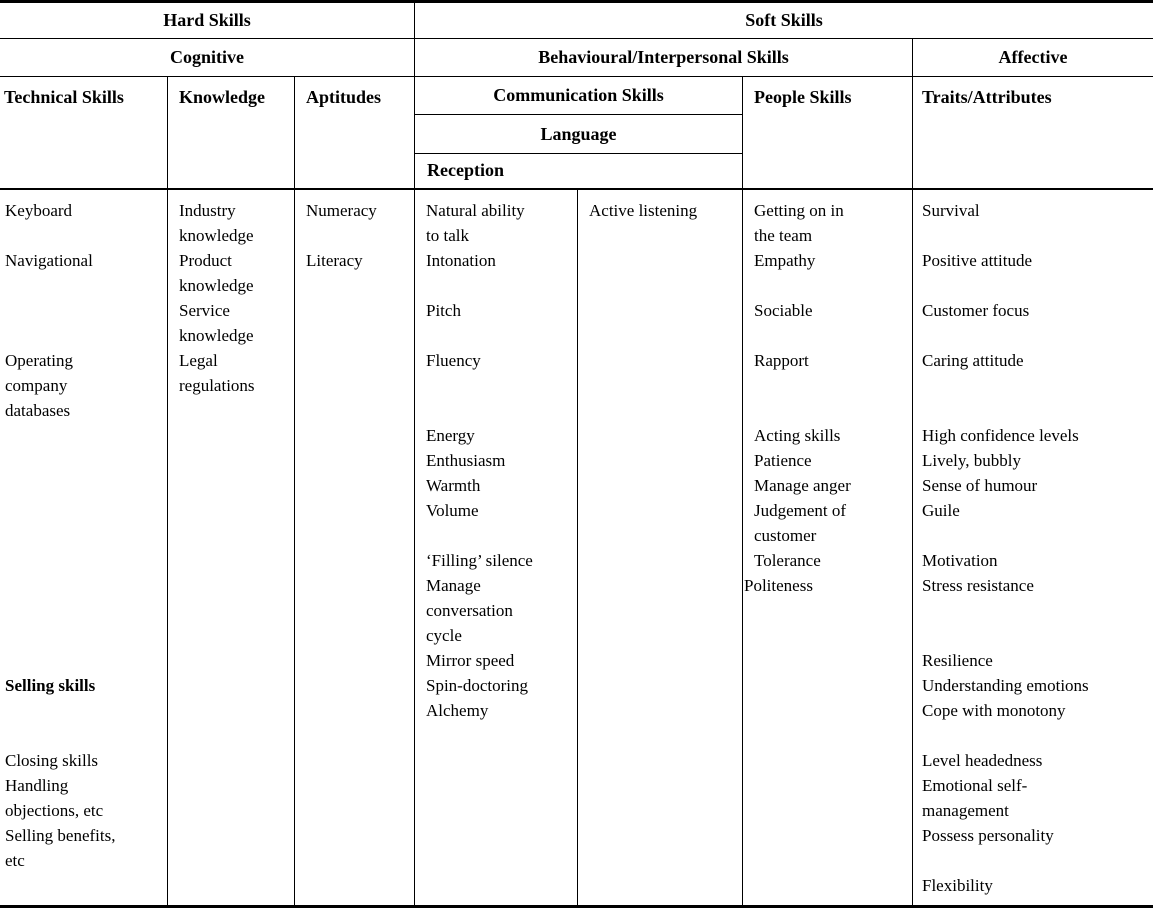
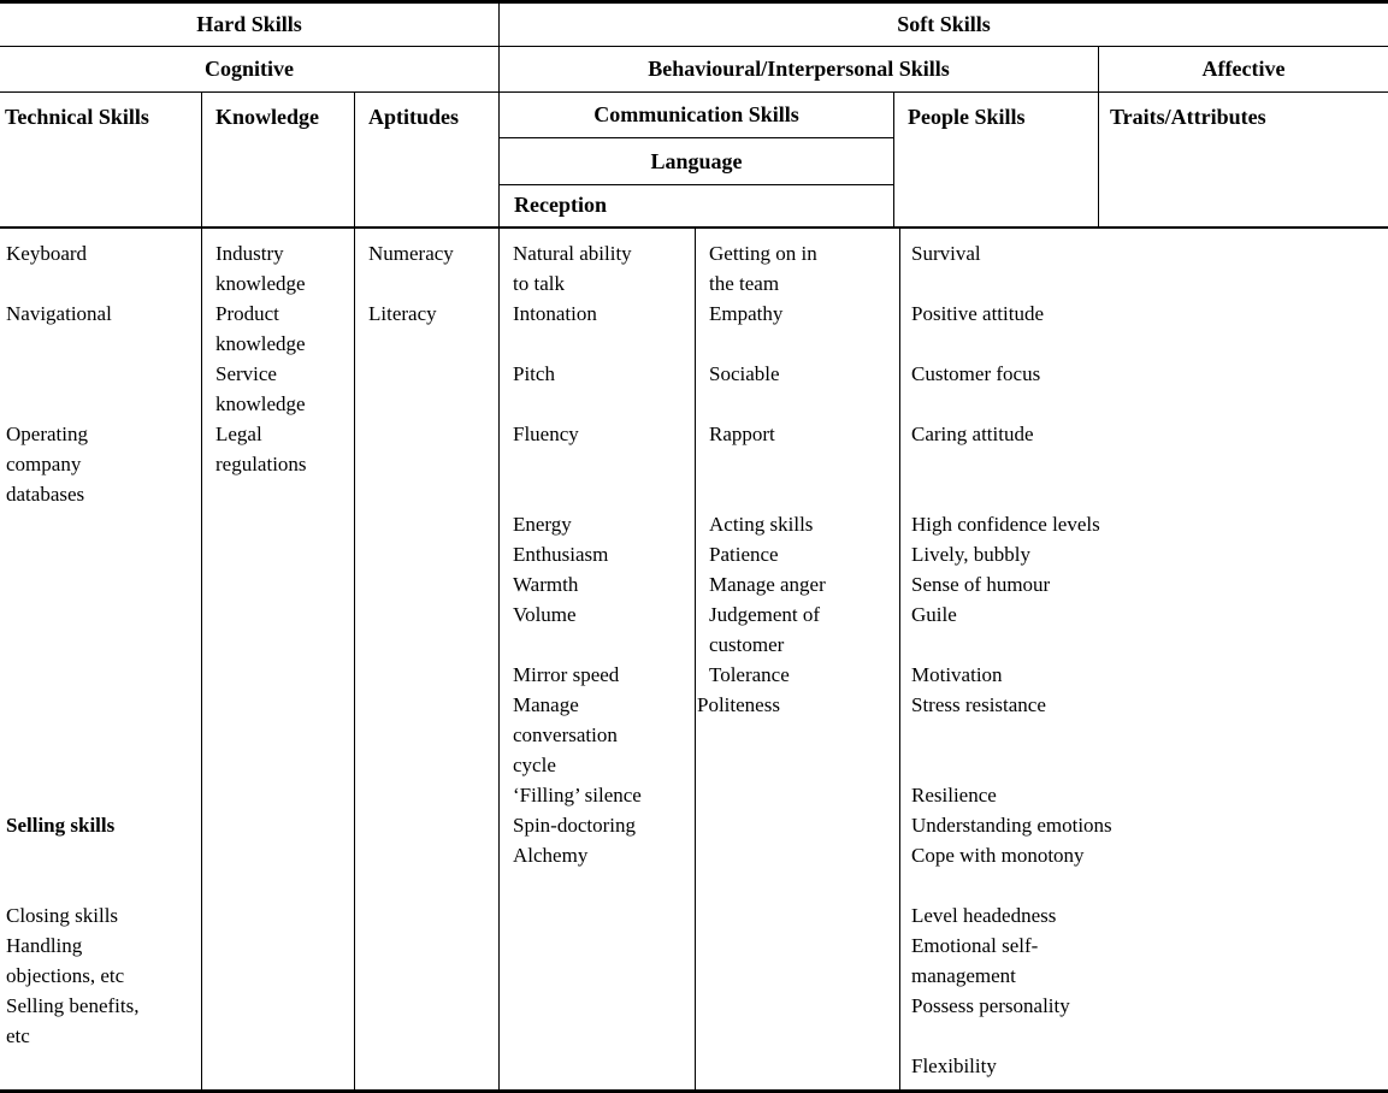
  Hard Skills
  Soft Skills
  Cognitive
  Behavioural/Interpersonal Skills
  Affective
  Technical Skills
  Knowledge
  Aptitudes
  Communication Skills
  Language
  Reception
  People Skills
  Traits/Attributes
  Keyboard
  Navigational
  Operating
  company
  databases
  Selling skills
  Closing skills
  Handling
  objections, etc
  Selling benefits,
  etc
  Industry
  knowledge
  Product
  knowledge
  Service
  knowledge
  Legal
  regulations
  Numeracy
  Literacy
  Natural ability
  to talk
  Intonation
  Pitch
  Fluency
  Energy
  Enthusiasm
  Warmth
  Volume
- ‘Filling’ silence
+ Mirror speed
  Manage
  conversation
  cycle
- Mirror speed
+ ‘Filling’ silence
  Spin-doctoring
  Alchemy
- Active listening
  Getting on in
  the team
  Empathy
  Sociable
  Rapport
  Acting skills
  Patience
  Manage anger
  Judgement of
  customer
  Tolerance
  Politeness
  Survival
  Positive attitude
  Customer focus
  Caring attitude
  High confidence levels
  Lively, bubbly
  Sense of humour
  Guile
  Motivation
  Stress resistance
  Resilience
  Understanding emotions
  Cope with monotony
  Level headedness
  Emotional self-
  management
  Possess personality
  Flexibility
